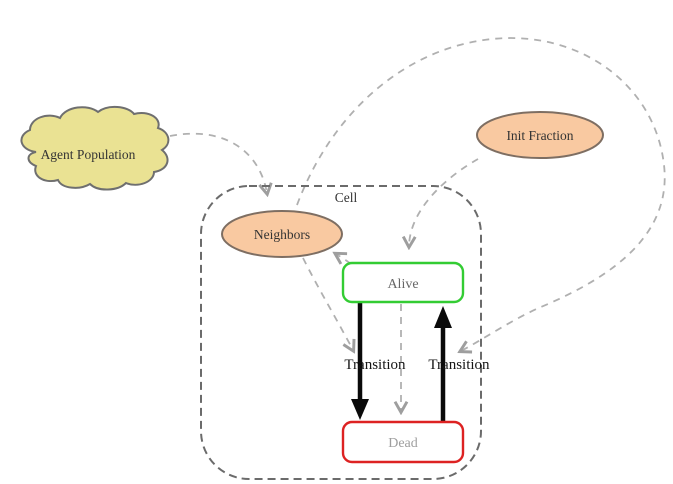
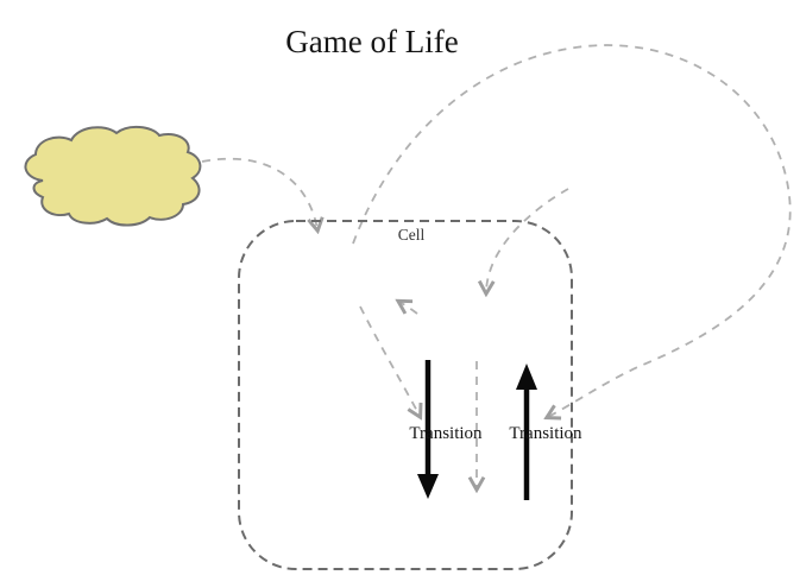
+ Game of Life
  Cell
  Transition
  Transition
- Agent Population
- Init Fraction
- Neighbors
- Alive
- Dead
